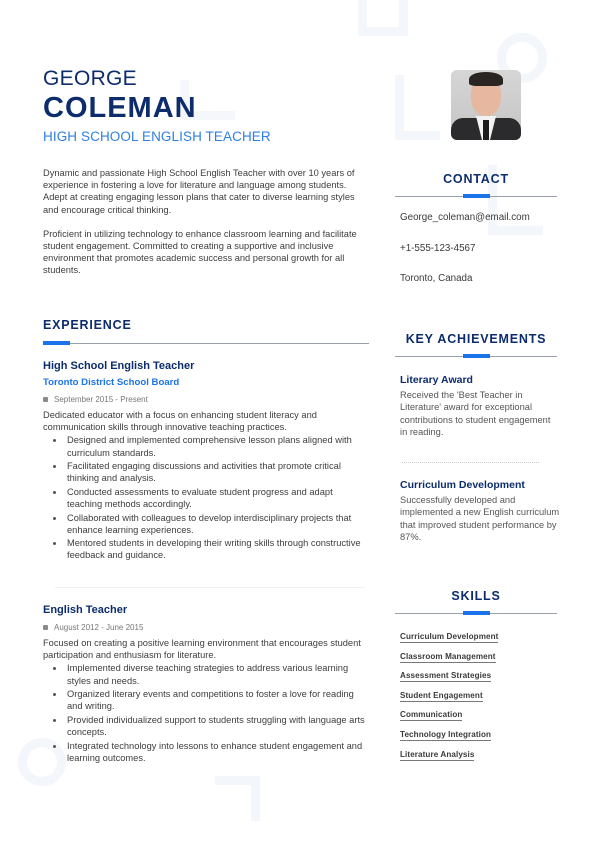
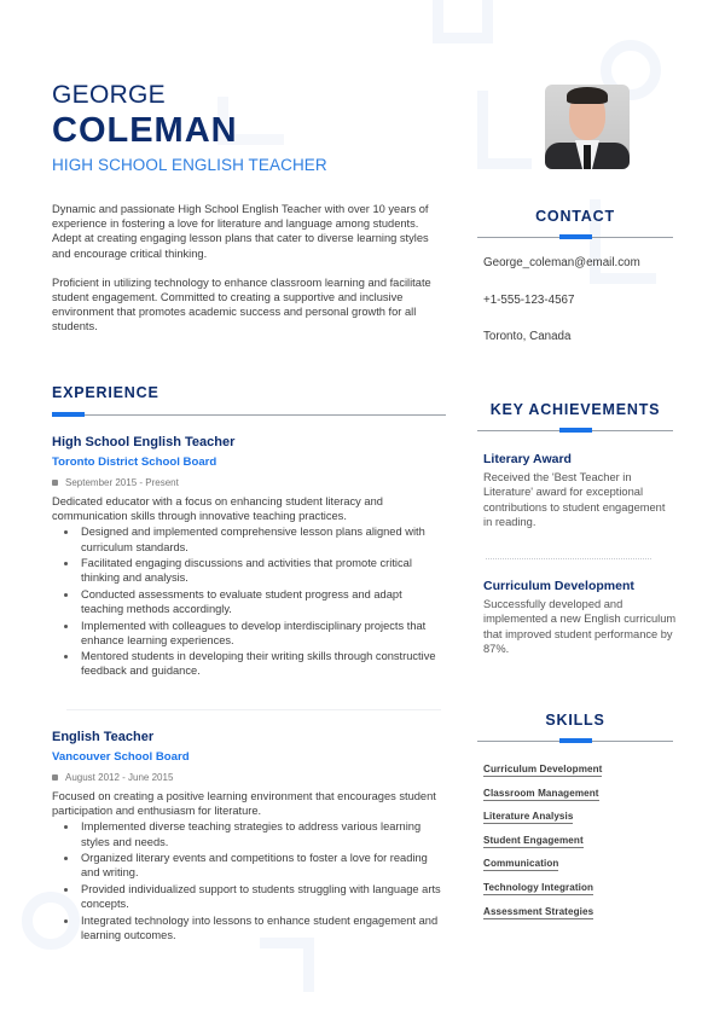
  GEORGE
  COLEMAN
  HIGH SCHOOL ENGLISH TEACHER
  Dynamic and passionate High School English Teacher with over 10 years of experience in fostering a love for literature and language among students. Adept at creating engaging lesson plans that cater to diverse learning styles and encourage critical thinking.
  Proficient in utilizing technology to enhance classroom learning and facilitate student engagement. Committed to creating a supportive and inclusive environment that promotes academic success and personal growth for all students.
  EXPERIENCE
  High School English Teacher
  Toronto District School Board
  September 2015 - Present
  Dedicated educator with a focus on enhancing student literacy and communication skills through innovative teaching practices.
  Designed and implemented comprehensive lesson plans aligned with curriculum standards.
  Facilitated engaging discussions and activities that promote critical thinking and analysis.
  Conducted assessments to evaluate student progress and adapt teaching methods accordingly.
- Collaborated with colleagues to develop interdisciplinary projects that enhance learning experiences.
+ Implemented with colleagues to develop interdisciplinary projects that enhance learning experiences.
  Mentored students in developing their writing skills through constructive feedback and guidance.
  English Teacher
+ Vancouver School Board
  August 2012 - June 2015
  Focused on creating a positive learning environment that encourages student participation and enthusiasm for literature.
  Implemented diverse teaching strategies to address various learning styles and needs.
  Organized literary events and competitions to foster a love for reading and writing.
  Provided individualized support to students struggling with language arts concepts.
  Integrated technology into lessons to enhance student engagement and learning outcomes.
  CONTACT
  George_coleman@email.com
  +1-555-123-4567
  Toronto, Canada
  KEY ACHIEVEMENTS
  Literary Award
  Received the 'Best Teacher in Literature' award for exceptional contributions to student engagement in reading.
  Curriculum Development
  Successfully developed and implemented a new English curriculum that improved student performance by 87%.
  SKILLS
  Curriculum Development
  Classroom Management
- Assessment Strategies
+ Literature Analysis
  Student Engagement
  Communication
  Technology Integration
- Literature Analysis
+ Assessment Strategies
